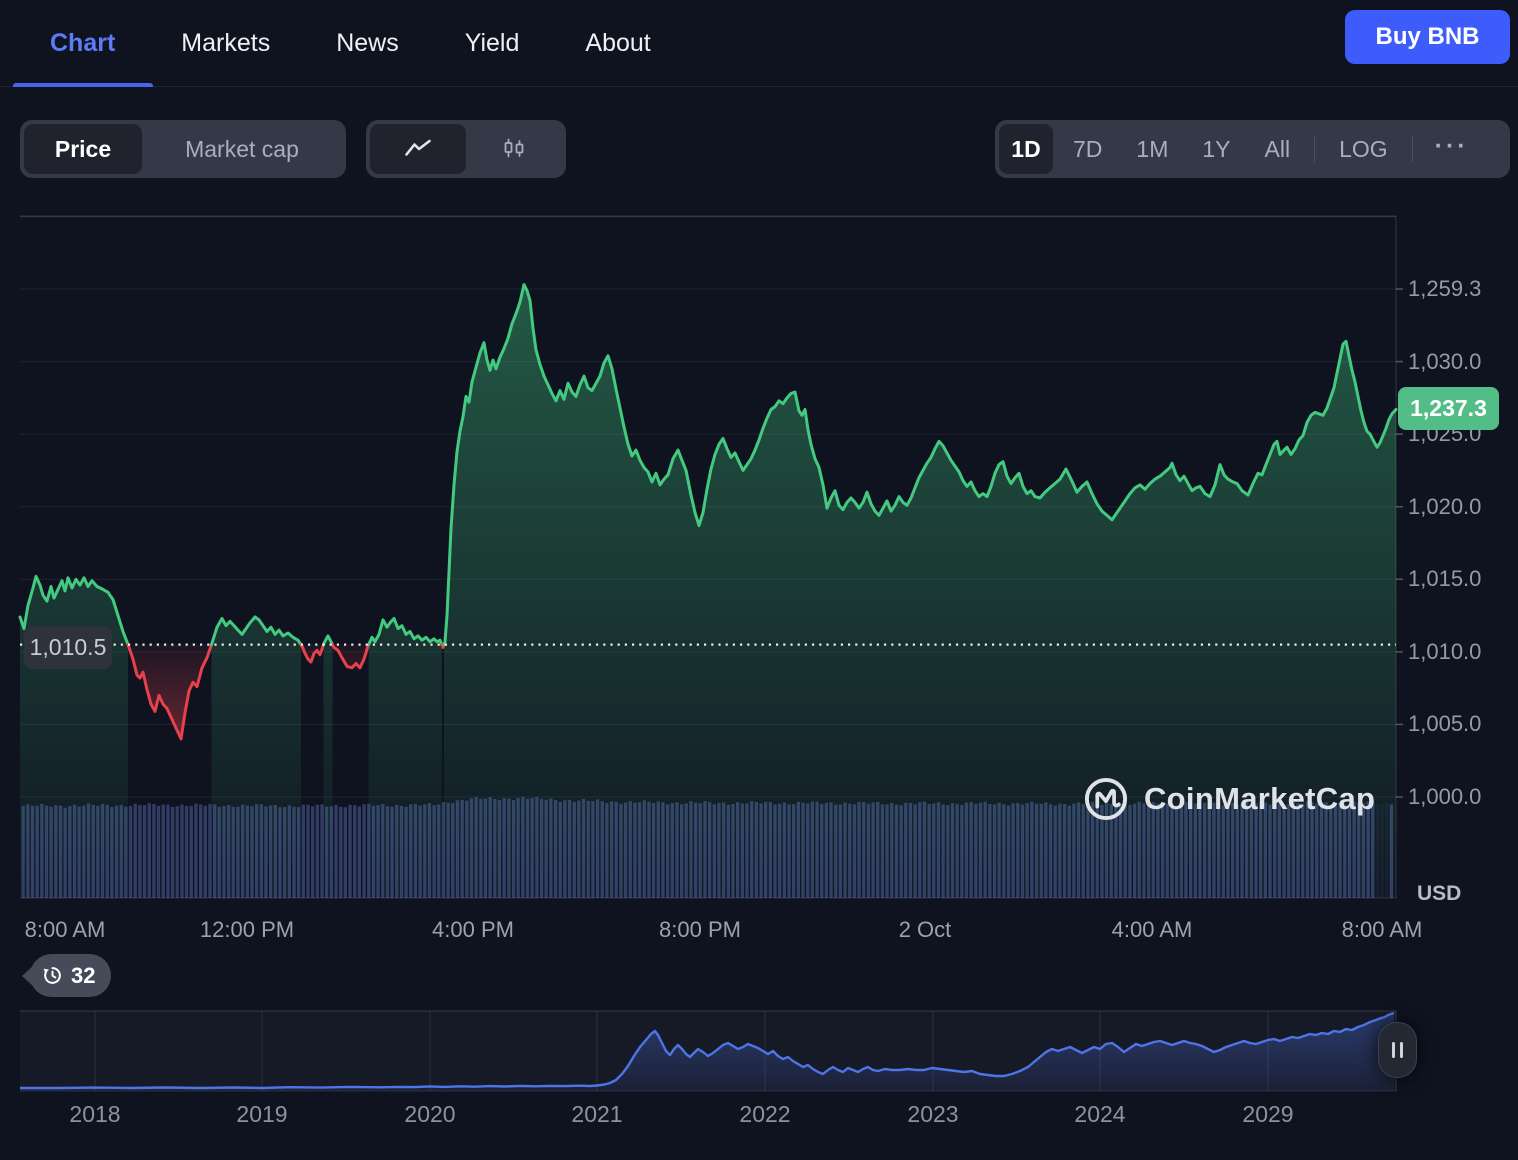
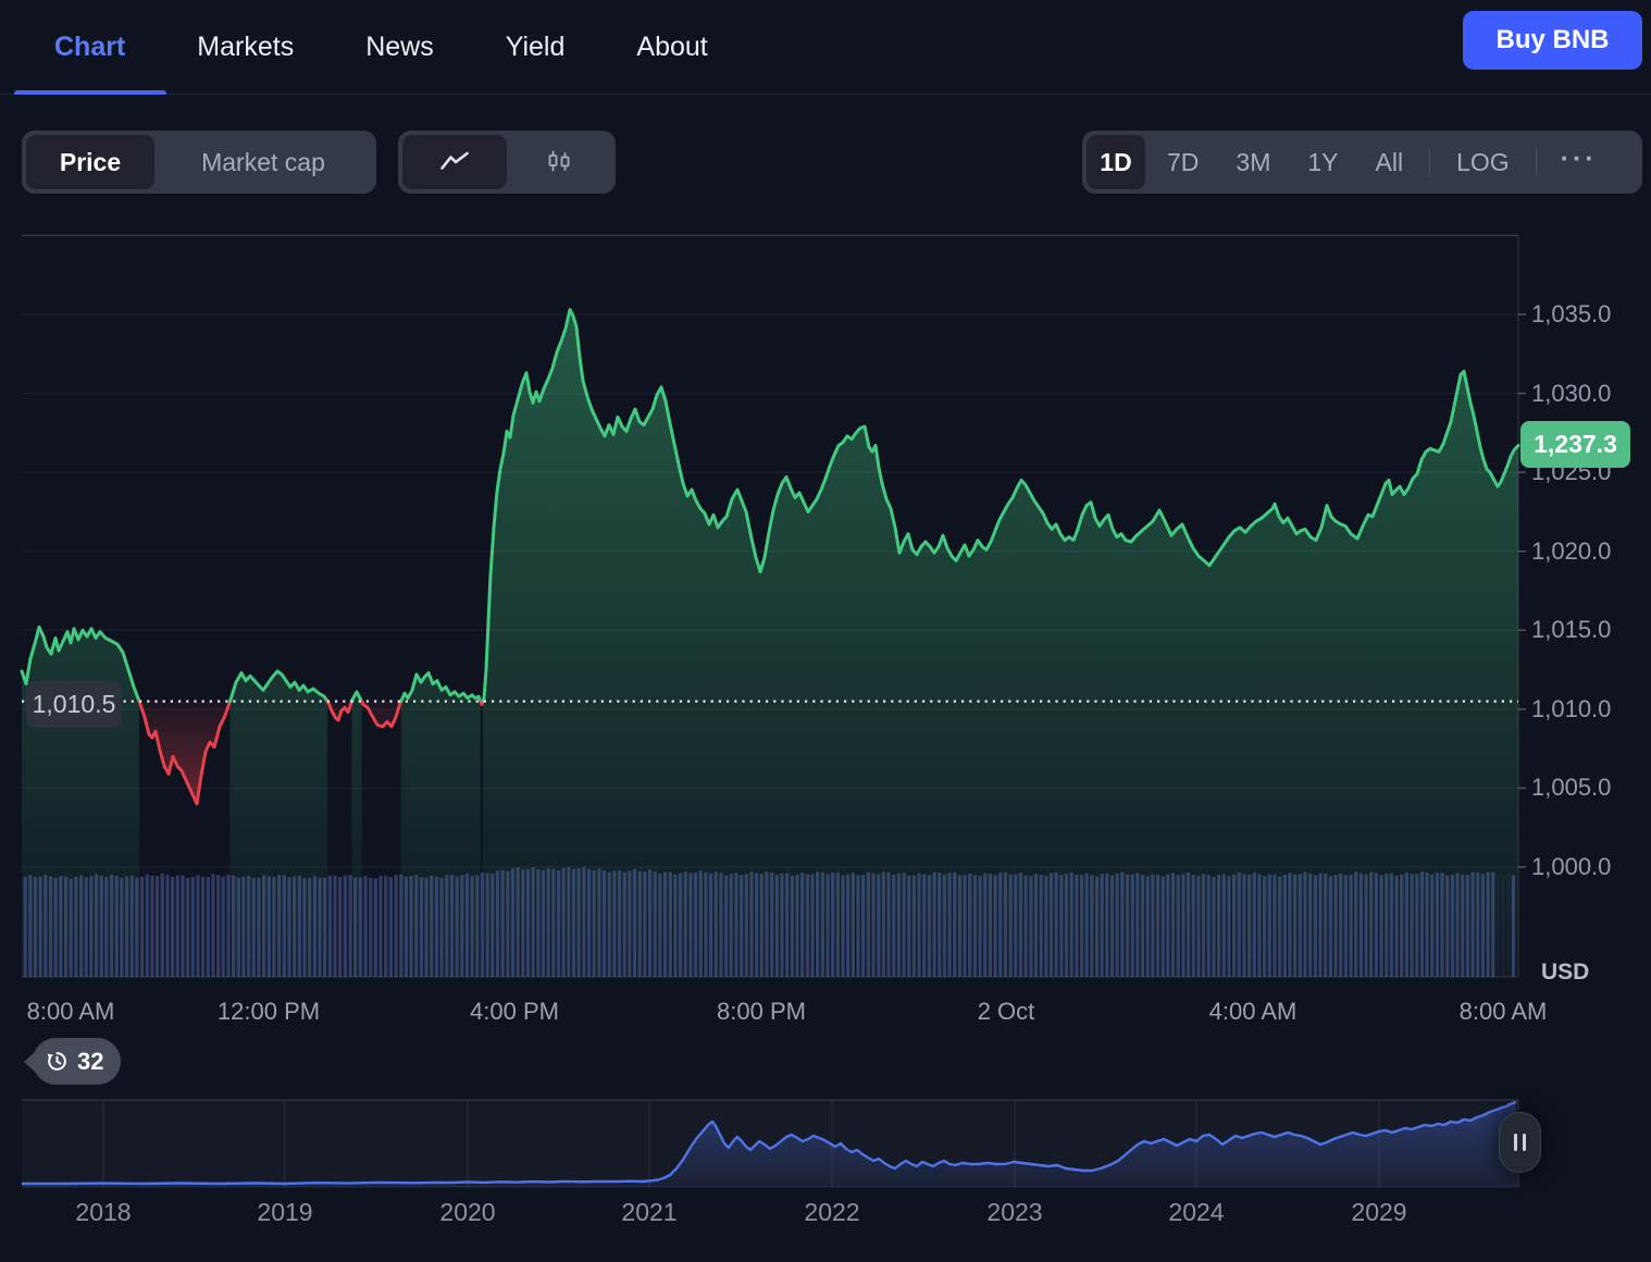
  Chart
  Markets
  News
  Yield
  About
  Buy BNB
  Price
  Market cap
  1D
  7D
- 1M
+ 3M
  1Y
  All
  LOG
  ···
- 1,259.3
+ 1,035.0
  1,030.0
  1,025.0
  1,020.0
  1,015.0
  1,010.0
  1,005.0
  1,000.0
  8:00 AM
  12:00 PM
  4:00 PM
  8:00 PM
  2 Oct
  4:00 AM
  8:00 AM
  2018
  2019
  2020
  2021
  2022
  2023
  2024
  2029
  1,237.3
  1,010.5
  USD
- CoinMarketCap
  32
